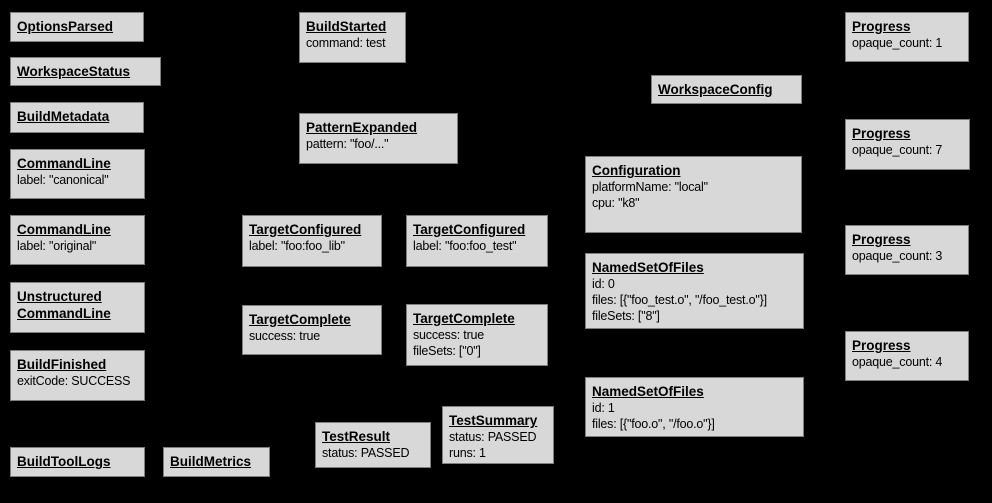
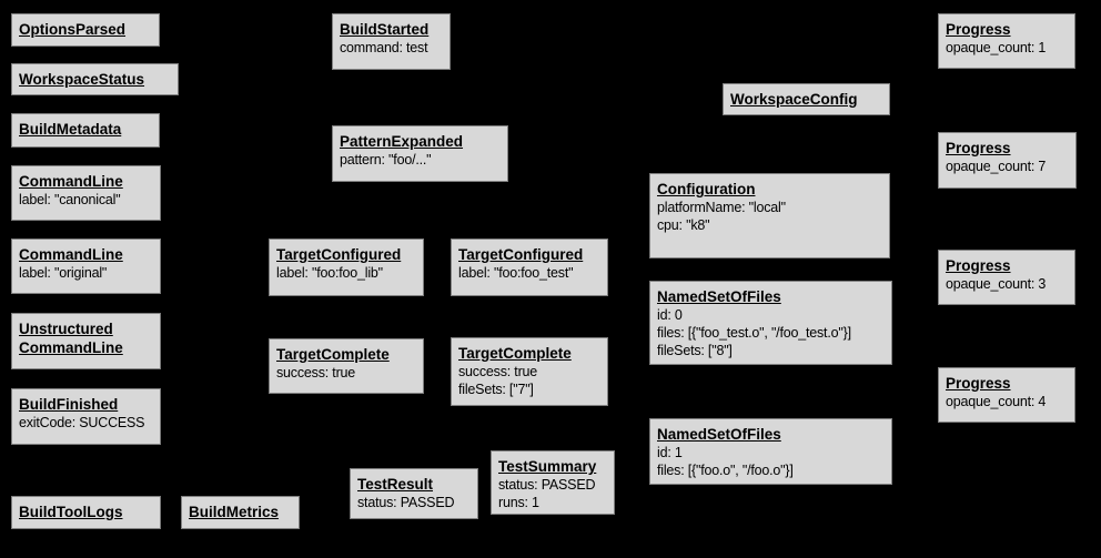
  OptionsParsed
  WorkspaceStatus
  BuildMetadata
  CommandLine
  label: "canonical"
  CommandLine
  label: "original"
  Unstructured
  CommandLine
  BuildFinished
  exitCode: SUCCESS
  BuildToolLogs
  BuildMetrics
  BuildStarted
  command: test
  PatternExpanded
  pattern: "foo/..."
  TargetConfigured
  label: "foo:foo_lib"
  TargetComplete
  success: true
  TestResult
  status: PASSED
  TargetConfigured
  label: "foo:foo_test"
  TargetComplete
  success: true
- fileSets: ["0"]
+ fileSets: ["7"]
  TestSummary
  status: PASSED
  runs: 1
  WorkspaceConfig
  Configuration
  platformName: "local"
  cpu: "k8"
  NamedSetOfFiles
  id: 0
  files: [{"foo_test.o", "/foo_test.o"}]
  fileSets: ["8"]
  NamedSetOfFiles
  id: 1
  files: [{"foo.o", "/foo.o"}]
  Progress
  opaque_count: 1
  Progress
  opaque_count: 7
  Progress
  opaque_count: 3
  Progress
  opaque_count: 4
